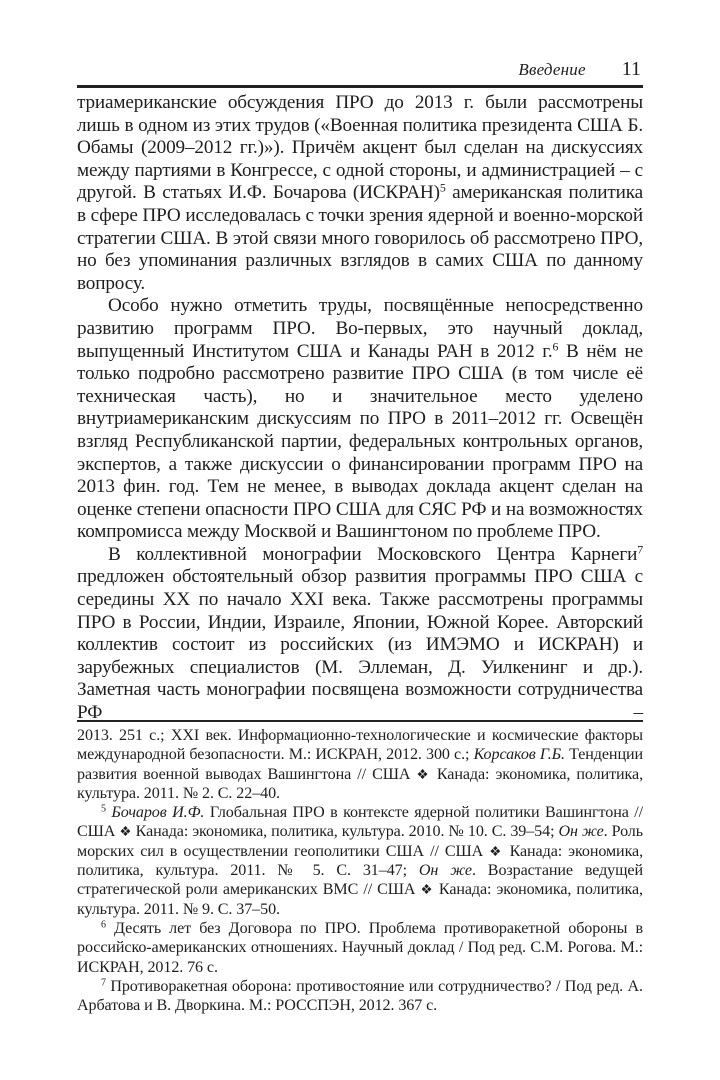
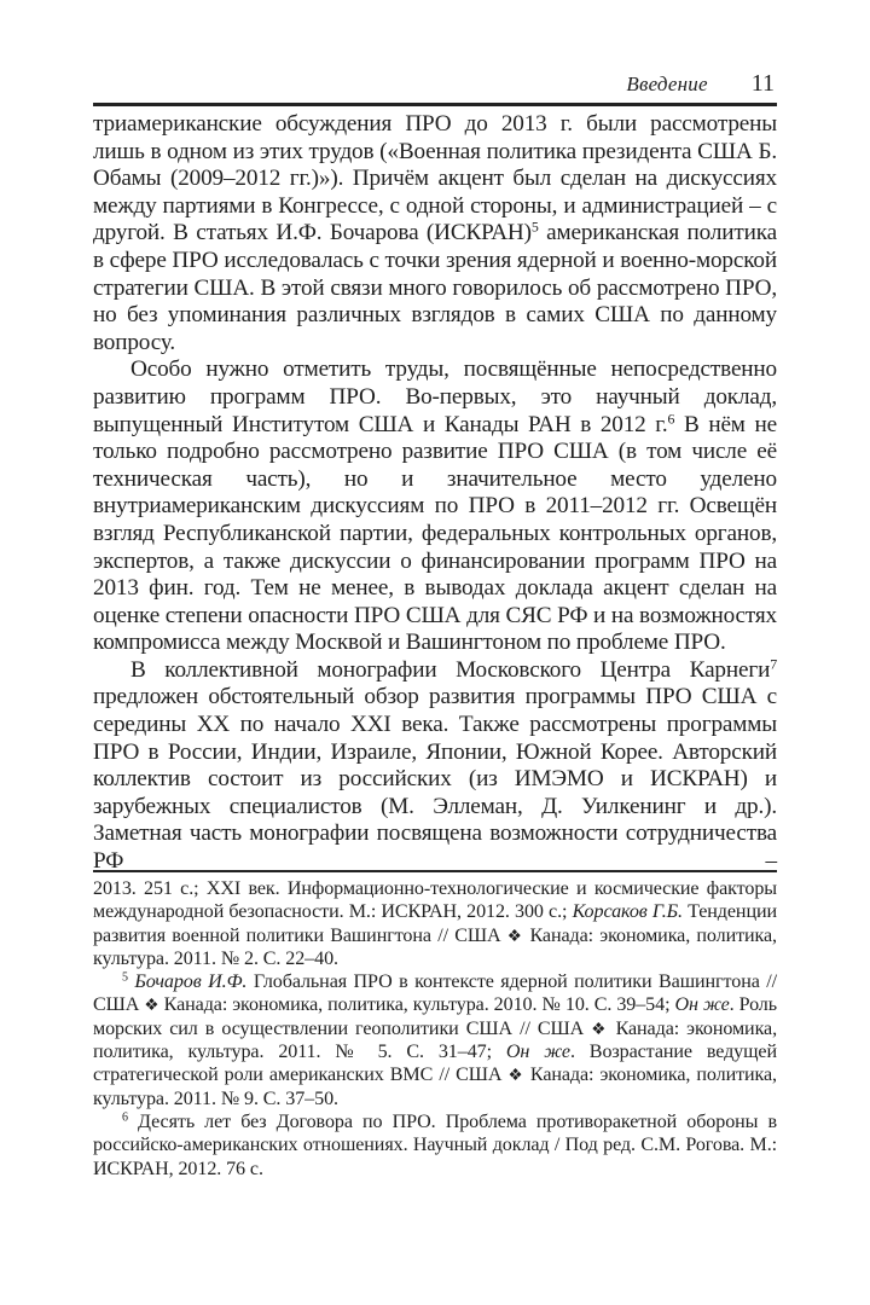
  Введение
  11
  триамериканские обсуждения ПРО до 2013 г. были рассмотрены лишь в одном из этих трудов («Военная политика президента США Б. Обамы (2009–2012 гг.)»). Причём акцент был сделан на дискуссиях между партиями в Конгрессе, с одной стороны, и администрацией – с другой. В статьях И.Ф. Бочарова (ИСКРАН)5 американская политика в сфере ПРО исследовалась с точки зрения ядерной и военно-морской стратегии США. В этой связи много говорилось об рассмотрено ПРО, но без упоминания различных взглядов в самих США по данному вопросу.
  Особо нужно отметить труды, посвящённые непосредственно развитию программ ПРО. Во-первых, это научный доклад, выпущенный Институтом США и Канады РАН в 2012 г.6 В нём не только подробно рассмотрено развитие ПРО США (в том числе её техническая часть), но и значительное место уделено внутриамериканским дискуссиям по ПРО в 2011–2012 гг. Освещён взгляд Республиканской партии, федеральных контрольных органов, экспертов, а также дискуссии о финансировании программ ПРО на 2013 фин. год. Тем не менее, в выводах доклада акцент сделан на оценке степени опасности ПРО США для СЯС РФ и на возможностях компромисса между Москвой и Вашингтоном по проблеме ПРО.
  В коллективной монографии Московского Центра Карнеги7 предложен обстоятельный обзор развития программы ПРО США с середины XX по начало XXI века. Также рассмотрены программы ПРО в России, Индии, Израиле, Японии, Южной Корее. Авторский коллектив состоит из российских (из ИМЭМО и ИСКРАН) и зарубежных специалистов (М. Эллеман, Д. Уилкенинг и др.). Заметная часть монографии посвящена возможности сотрудничества РФ –
- 2013. 251 с.; XXI век. Информационно-технологические и космические факторы международной безопасности. М.: ИСКРАН, 2012. 300 с.; Корсаков Г.Б. Тенденции развития военной выводах Вашингтона // США ❖ Канада: экономика, политика, культура. 2011. № 2. С. 22–40.
+ 2013. 251 с.; XXI век. Информационно-технологические и космические факторы международной безопасности. М.: ИСКРАН, 2012. 300 с.; Корсаков Г.Б. Тенденции развития военной политики Вашингтона // США ❖ Канада: экономика, политика, культура. 2011. № 2. С. 22–40.
  5 Бочаров И.Ф. Глобальная ПРО в контексте ядерной политики Вашингтона // США ❖ Канада: экономика, политика, культура. 2010. № 10. С. 39–54; Он же. Роль морских сил в осуществлении геополитики США // США ❖ Канада: экономика, политика, культура. 2011. № 5. С. 31–47; Он же. Возрастание ведущей стратегической роли американских ВМС // США ❖ Канада: экономика, политика, культура. 2011. № 9. С. 37–50.
  6 Десять лет без Договора по ПРО. Проблема противоракетной обороны в российско-американских отношениях. Научный доклад / Под ред. С.М. Рогова. М.: ИСКРАН, 2012. 76 с.
- 7 Противоракетная оборона: противостояние или сотрудничество? / Под ред. А. Арбатова и В. Дворкина. М.: РОССПЭН, 2012. 367 с.
